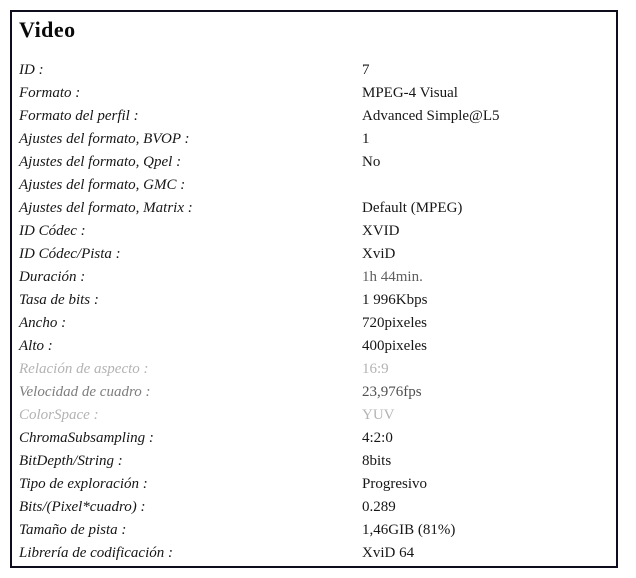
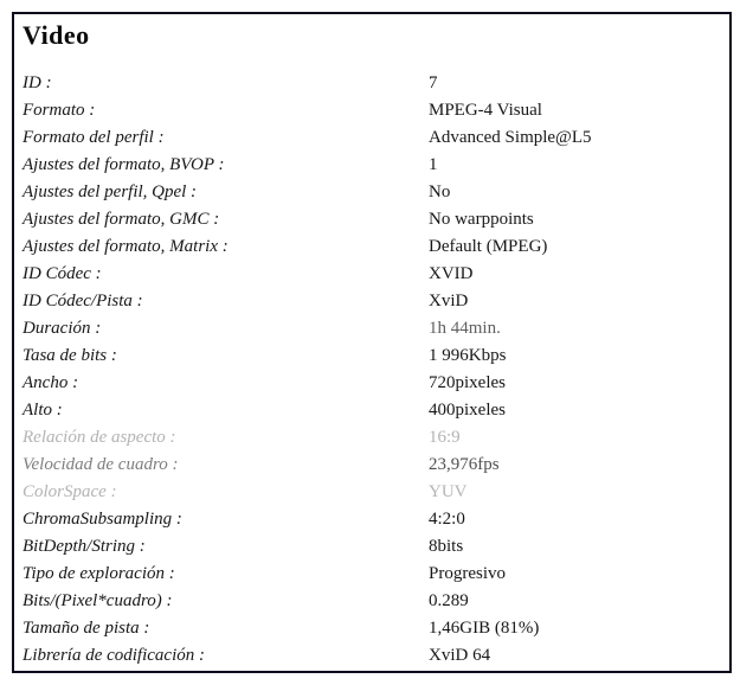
  Video
  ID :
  7
  Formato :
  MPEG-4 Visual
  Formato del perfil :
  Advanced Simple@L5
  Ajustes del formato, BVOP :
  1
- Ajustes del formato, Qpel :
+ Ajustes del perfil, Qpel :
  No
  Ajustes del formato, GMC :
+ No warppoints
  Ajustes del formato, Matrix :
  Default (MPEG)
  ID Códec :
  XVID
  ID Códec/Pista :
  XviD
  Duración :
  1h 44min.
  Tasa de bits :
  1 996Kbps
  Ancho :
  720pixeles
  Alto :
  400pixeles
  Relación de aspecto :
  16:9
  Velocidad de cuadro :
  23,976fps
  ColorSpace :
  YUV
  ChromaSubsampling :
  4:2:0
  BitDepth/String :
  8bits
  Tipo de exploración :
  Progresivo
  Bits/(Pixel*cuadro) :
  0.289
  Tamaño de pista :
  1,46GIB (81%)
  Librería de codificación :
  XviD 64
